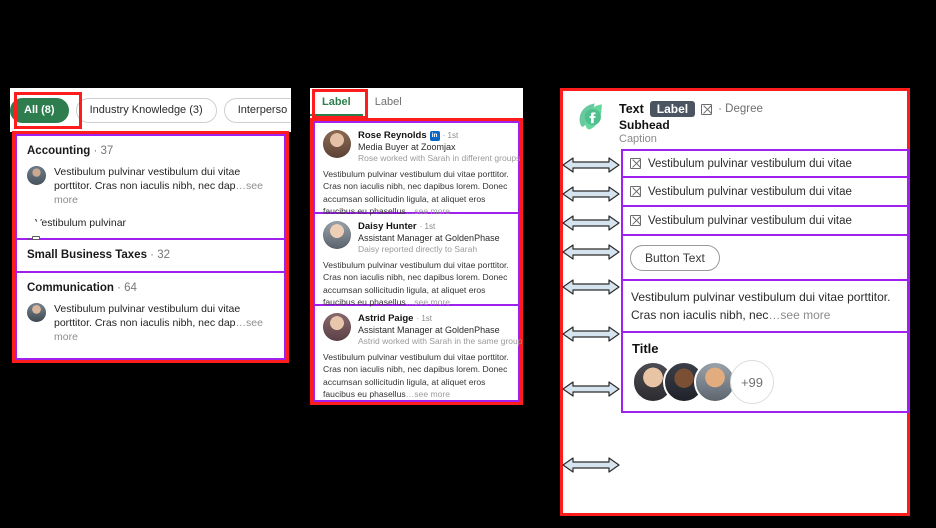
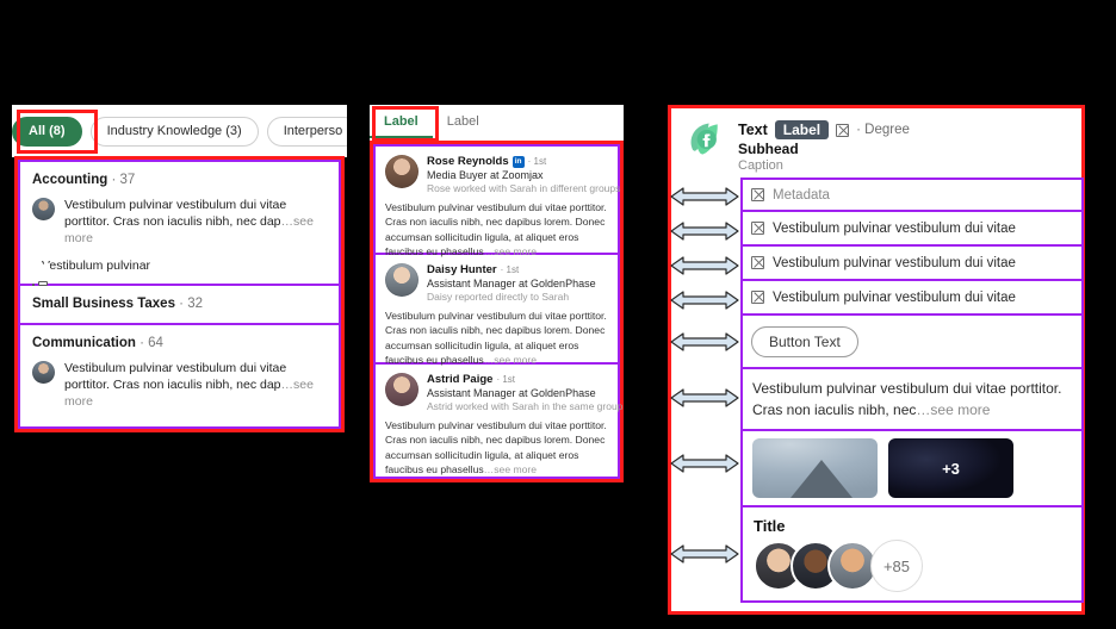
  All (8)
  Industry Knowledge (3)
  Interperso
  Accounting · 37
  Vestibulum pulvinar vestibulum dui vitae porttitor. Cras non iaculis nibh, nec dap…see more
  estibulum pulvinar
  Small Business Taxes · 32
  Communication · 64
  Vestibulum pulvinar vestibulum dui vitae porttitor. Cras non iaculis nibh, nec dap…see more
  Label
  Label
  Rose Reynolds
  · 1st
  Media Buyer at Zoomjax
  Rose worked with Sarah in different groups
  Vestibulum pulvinar vestibulum dui vitae porttitor. Cras non iaculis nibh, nec dapibus lorem. Donec accumsan sollicitudin ligula, at aliquet eros faucibus eu phasellus…see more
  Daisy Hunter
  · 1st
  Assistant Manager at GoldenPhase
  Daisy reported directly to Sarah
  Vestibulum pulvinar vestibulum dui vitae porttitor. Cras non iaculis nibh, nec dapibus lorem. Donec accumsan sollicitudin ligula, at aliquet eros faucibus eu phasellus…see more
  Astrid Paige
  · 1st
  Assistant Manager at GoldenPhase
  Astrid worked with Sarah in the same group
  Vestibulum pulvinar vestibulum dui vitae porttitor. Cras non iaculis nibh, nec dapibus lorem. Donec accumsan sollicitudin ligula, at aliquet eros faucibus eu phasellus…see more
  Text
  Label
  · Degree
  Subhead
  Caption
+ Metadata
  Vestibulum pulvinar vestibulum dui vitae
  Vestibulum pulvinar vestibulum dui vitae
  Vestibulum pulvinar vestibulum dui vitae
  Button Text
  Vestibulum pulvinar vestibulum dui vitae porttitor. Cras non iaculis nibh, nec…see more
+ +3
  Title
- +99
+ +85
